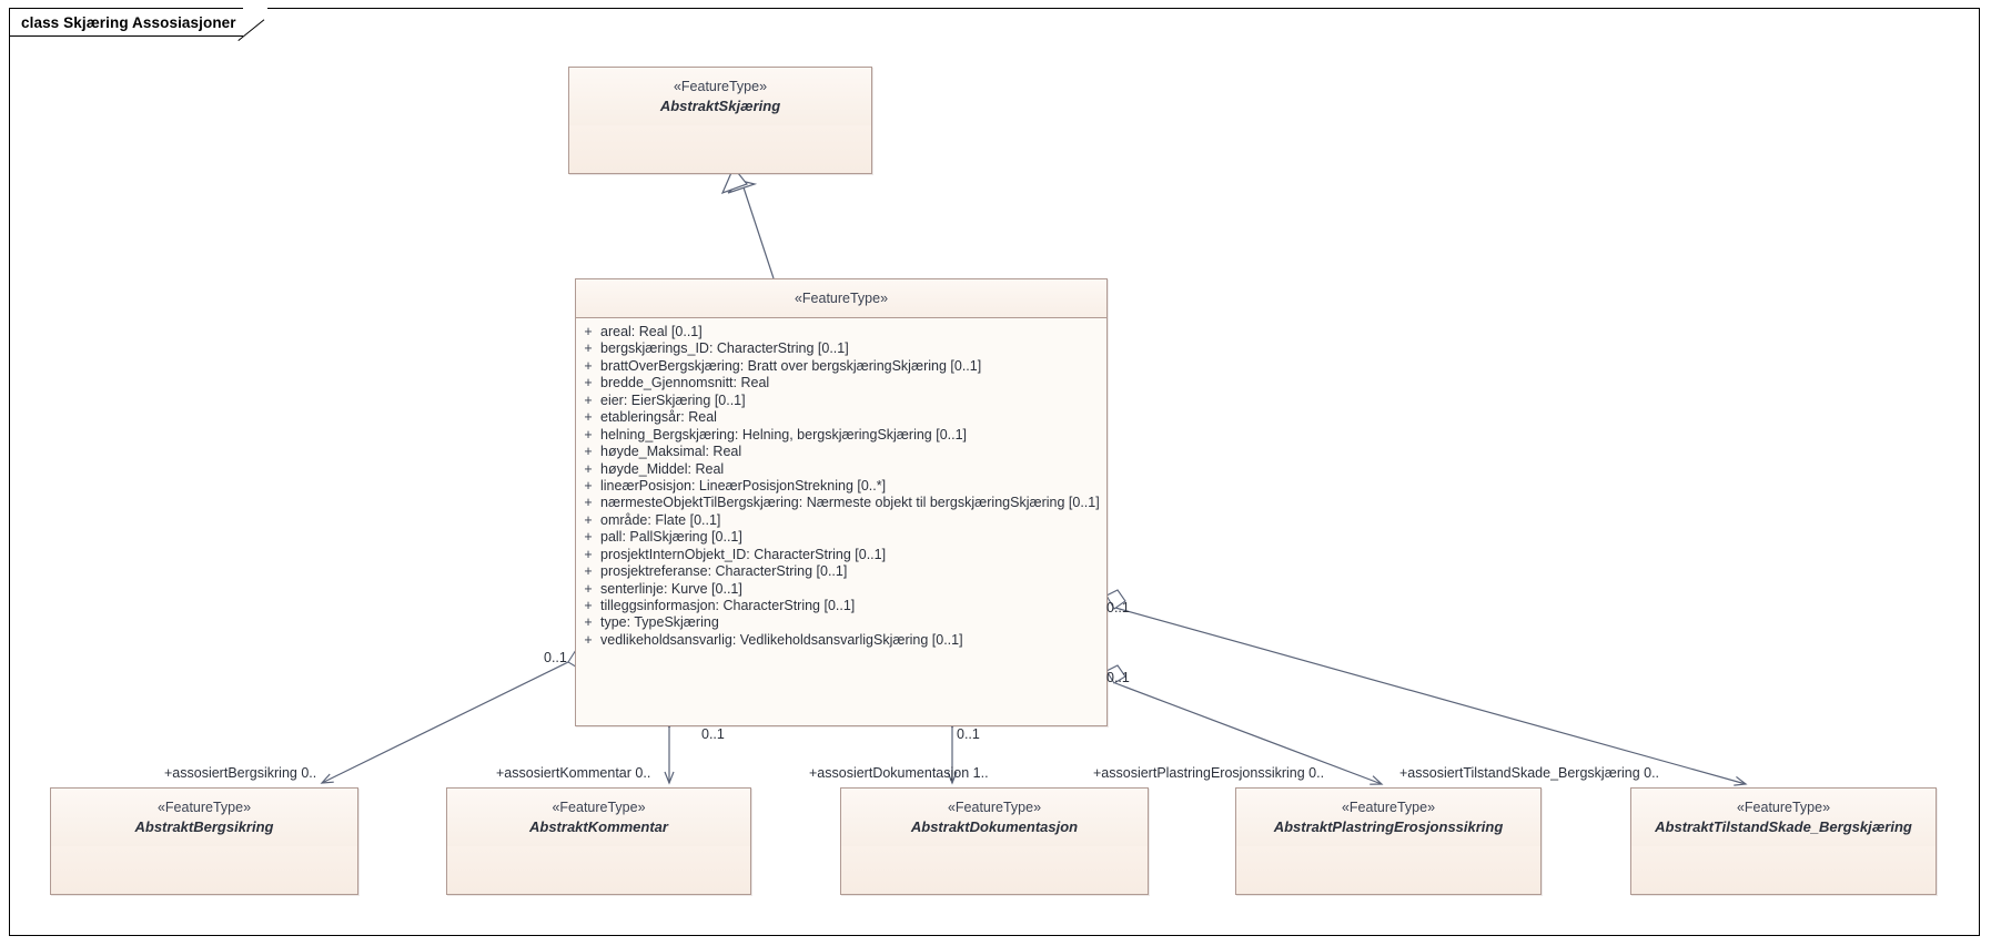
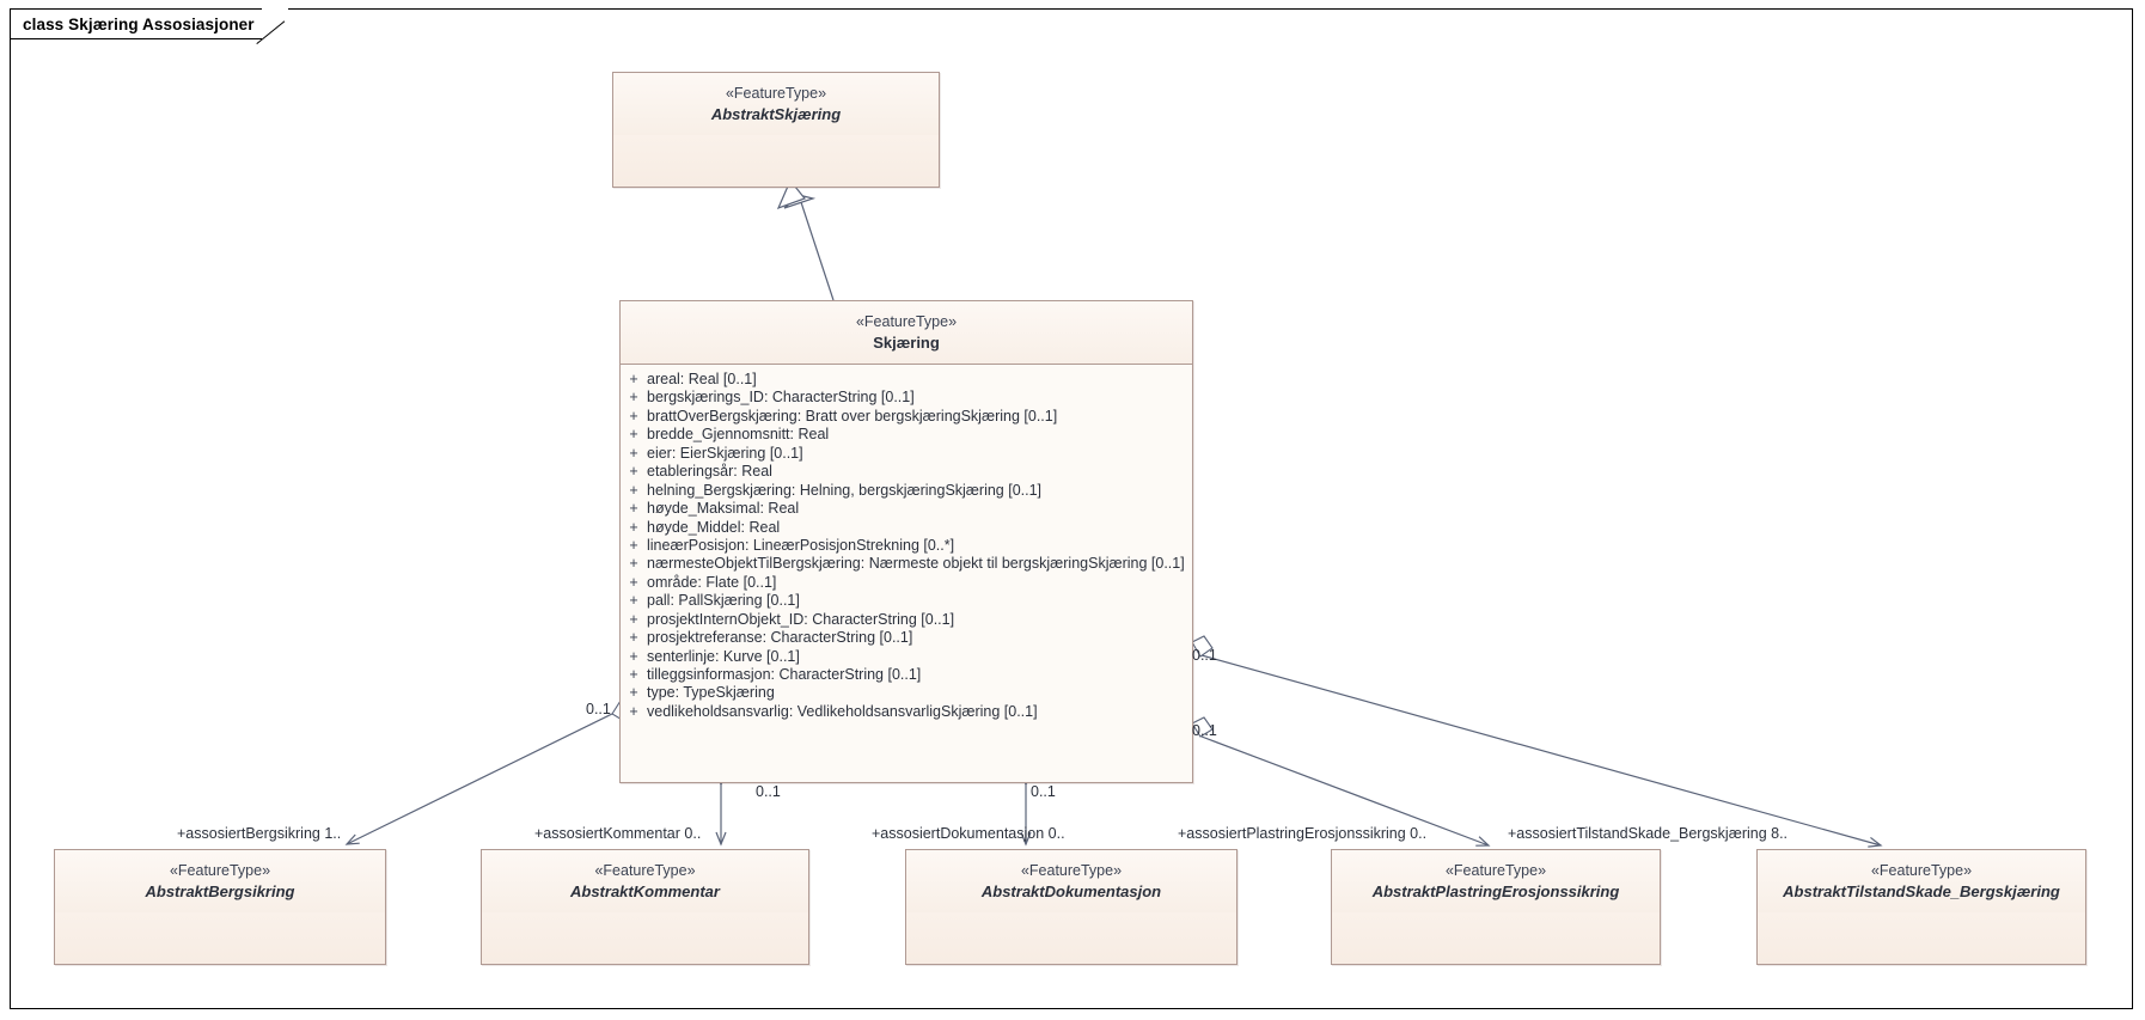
  class Skjæring Assosiasjon
  «FeatureType»
  AbstraktSkjæring
  «FeatureType»
+ Skjæring
  +
  areal: Real [0..1]
  +
  bergskjærings_ID: CharacterString [0..1]
  +
  brattOverBergskjæring: Bratt over bergskjæringSkjæring [0..1]
  +
  bredde_Gjennomsnitt: Real
  +
  eier: EierSkjæring [0..1]
  +
  etableringsår: Real
  +
  helning_Bergskjæring: Helning, bergskjæringSkjæring [0..1]
  +
  høyde_Maksimal: Real
  +
  høyde_Middel: Real
  +
  lineærPosisjon: LineærPosisjonStrekning [0..*]
  +
  nærmesteObjektTilBergskjæring: Nærmeste objekt til bergskjæringSkjæring [0..1]
  +
  område: Flate [0..1]
  +
  pall: PallSkjæring [0..1]
  +
  prosjektInternObjekt_ID: CharacterString [0..1]
  +
  prosjektreferanse: CharacterString [0..1]
  +
  senterlinje: Kurve [0..1]
  +
  tilleggsinformasjon: CharacterString [0..1]
  +
  type: TypeSkjæring
  +
  vedlikeholdsansvarlig: VedlikeholdsansvarligSkjæring [0..1]
  «FeatureType»
  AbstraktBergsikring
  «FeatureType»
  AbstraktKommentar
  «FeatureType»
  AbstraktDokumentasjon
  «FeatureType»
  AbstraktPlastringErosjonssikring
  «FeatureType»
  AbstraktTilstandSkade_Bergskjæring
- +assosiertBergsikring 0..
+ +assosiertBergsikring 1..
  +assosiertKommentar 0..
- +assosiertDokumentasjon 1..
+ +assosiertDokumentasjon 0..
  +assosiertPlastringErosjonssikring 0..
- +assosiertTilstandSkade_Bergskjæring 0..
+ +assosiertTilstandSkade_Bergskjæring 8..
  0..1
  0..1
  0..1
  0..1
  0..1
